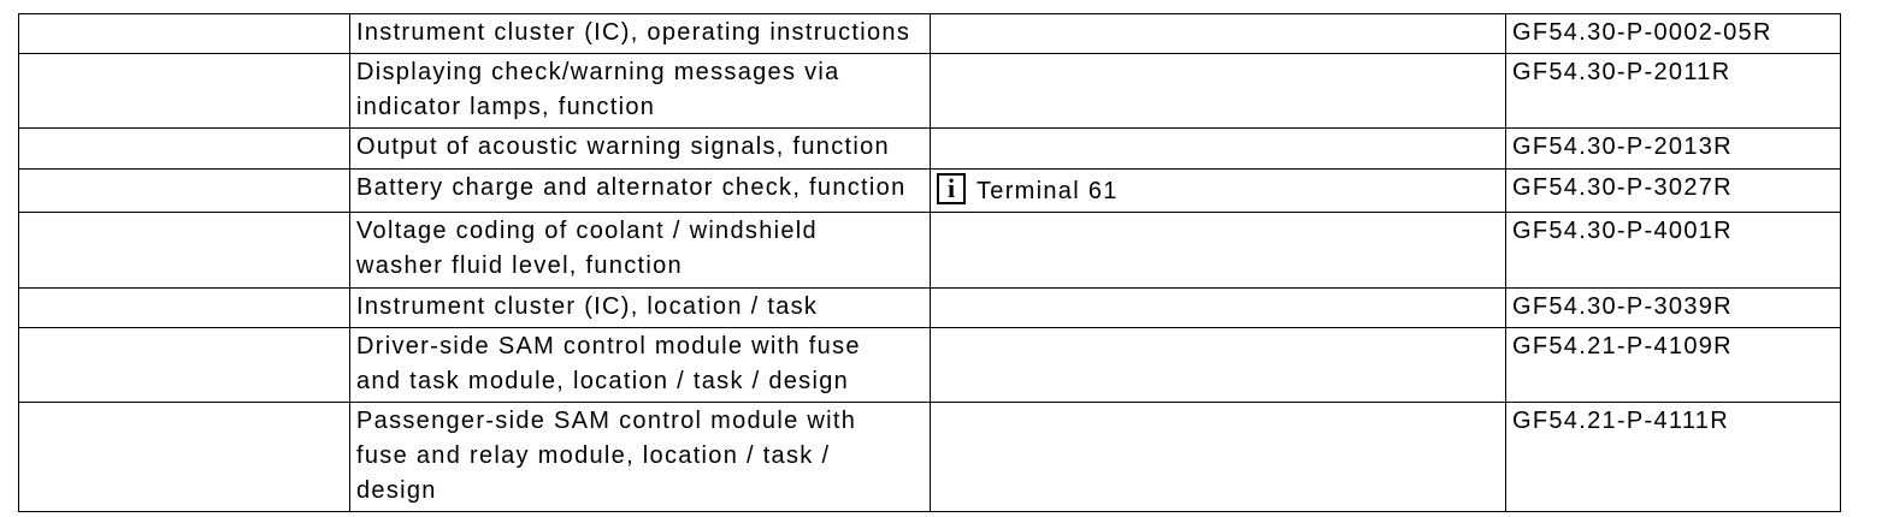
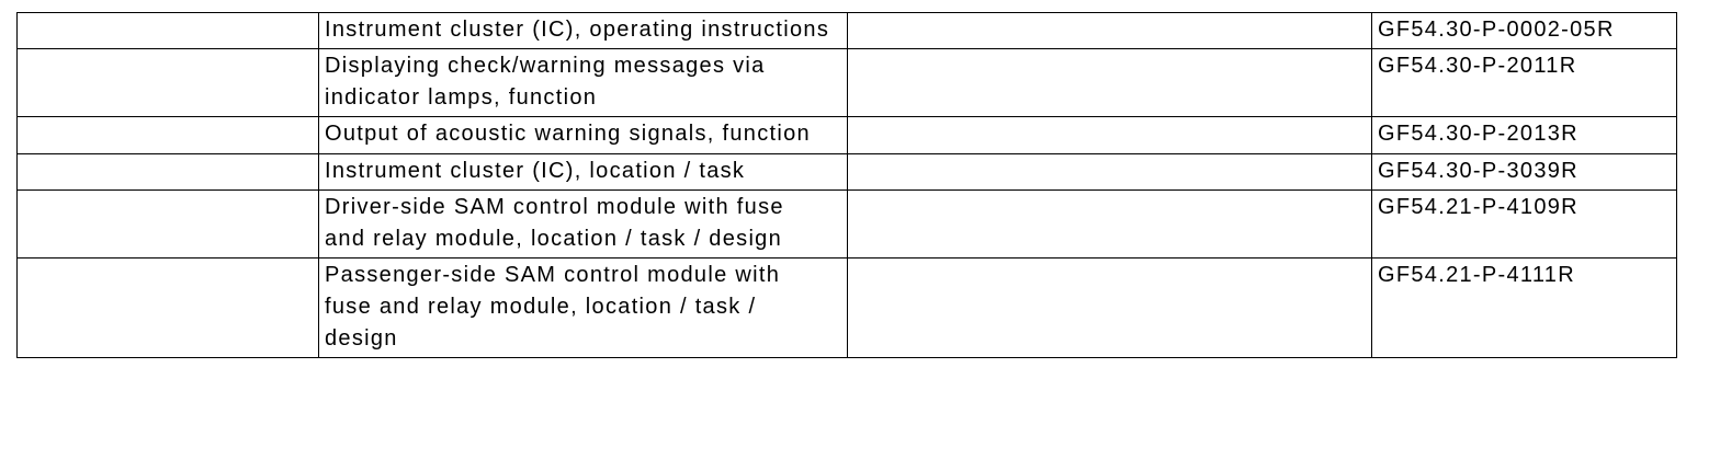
  	Instrument cluster (IC), operating instructions		GF54.30-P-0002-05R
  	Displaying check/warning messages via indicator lamps, function		GF54.30-P-2011R
  	Output of acoustic warning signals, function		GF54.30-P-2013R
- 	Battery charge and alternator check, function	i Terminal 61	GF54.30-P-3027R
- 	Voltage coding of coolant / windshield washer fluid level, function		GF54.30-P-4001R
  	Instrument cluster (IC), location / task		GF54.30-P-3039R
- 	Driver-side SAM control module with fuse and task module, location / task / design		GF54.21-P-4109R
+ 	Driver-side SAM control module with fuse and relay module, location / task / design		GF54.21-P-4109R
  	Passenger-side SAM control module with fuse and relay module, location / task / design		GF54.21-P-4111R
